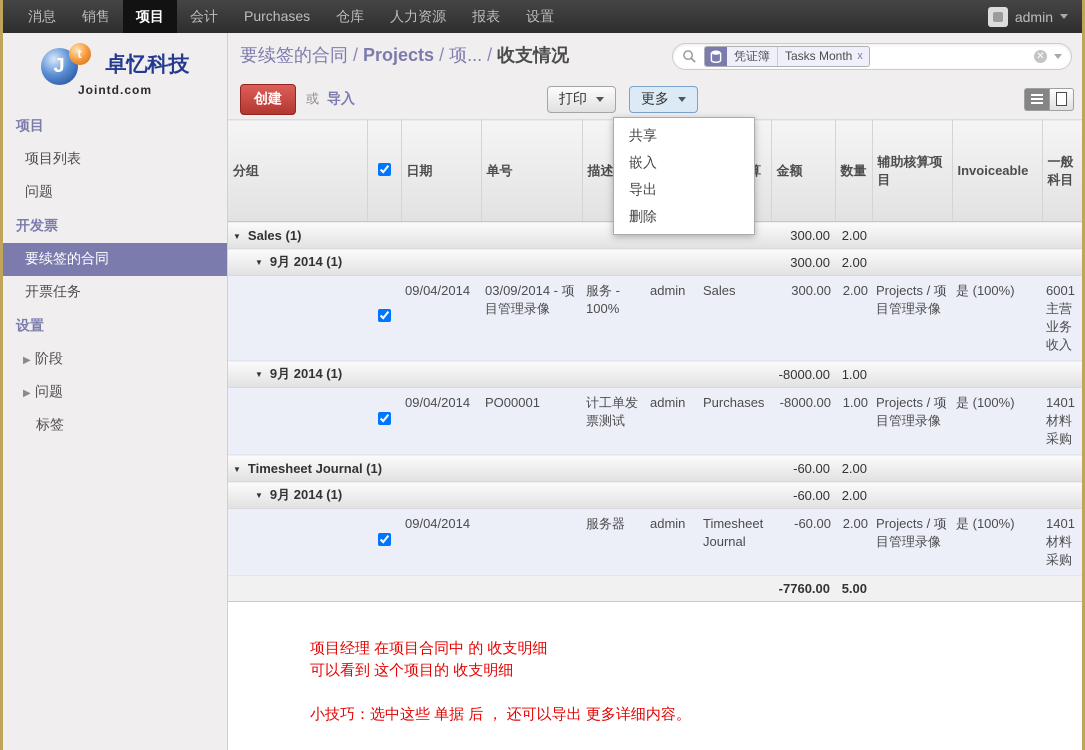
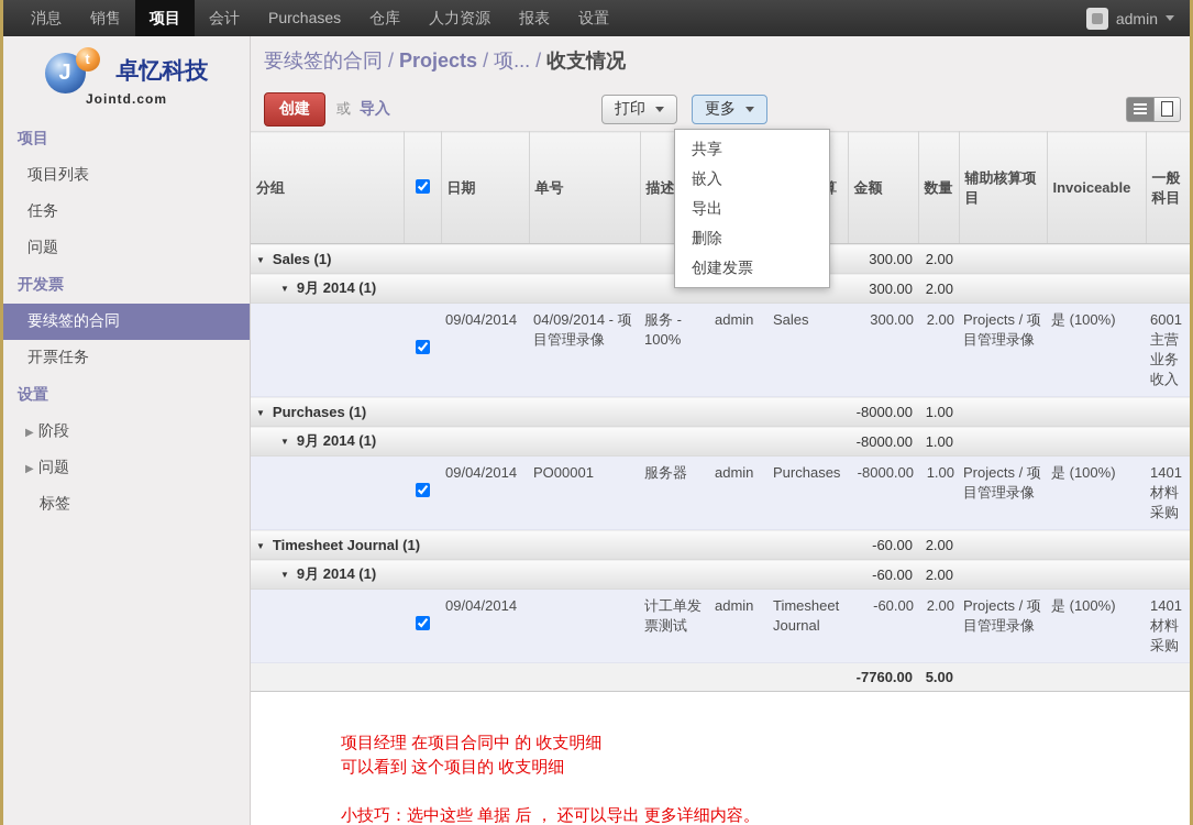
  消息
  销售
  项目
  会计
  Purchases
  仓库
  人力资源
  报表
  设置
  admin
  J
  t
  卓忆科技
  Jointd.com
  项目
  项目列表
+ 任务
  问题
  开发票
  要续签的合同
  开票任务
  设置
  ▶ 阶段
  ▶ 问题
  标签
  要续签的合同 / Projects / 项... / 收支情况
- 凭证簿
- Tasks Month
- x
- ✕
  创建
  或
  导入
  打印
  更多
  共享
  嵌入
  导出
  删除
+ 创建发票
  分组		日期	单号	描述			金额	数量	辅助核算项目	Invoiceable	一般科目
  ▼ Sales (1)	300.00	2.00
  ▼ 9月 2014 (1)	300.00	2.00
- 		09/04/2014	03/09/2014 - 项目管理录像	服务 - 100%	admin	Sales	300.00	2.00	Projects / 项目管理录像	是 (100%)	6001 主营 业务 收入
+ 		09/04/2014	04/09/2014 - 项目管理录像	服务 - 100%	admin	Sales	300.00	2.00	Projects / 项目管理录像	是 (100%)	6001 主营 业务 收入
+ ▼ Purchases (1)	-8000.00	1.00
  ▼ 9月 2014 (1)	-8000.00	1.00
- 		09/04/2014	PO00001	计工单发票测试	admin	Purchases	-8000.00	1.00	Projects / 项目管理录像	是 (100%)	1401 材料 采购
+ 		09/04/2014	PO00001	服务器	admin	Purchases	-8000.00	1.00	Projects / 项目管理录像	是 (100%)	1401 材料 采购
  ▼ Timesheet Journal (1)	-60.00	2.00
  ▼ 9月 2014 (1)	-60.00	2.00
- 		09/04/2014		服务器	admin	Timesheet Journal	-60.00	2.00	Projects / 项目管理录像	是 (100%)	1401 材料 采购
+ 		09/04/2014		计工单发票测试	admin	Timesheet Journal	-60.00	2.00	Projects / 项目管理录像	是 (100%)	1401 材料 采购
  	-7760.00	5.00
  项目经理 在项目合同中 的 收支明细
  可以看到 这个项目的 收支明细
  小技巧：选中这些 单据 后 ， 还可以导出 更多详细内容。
